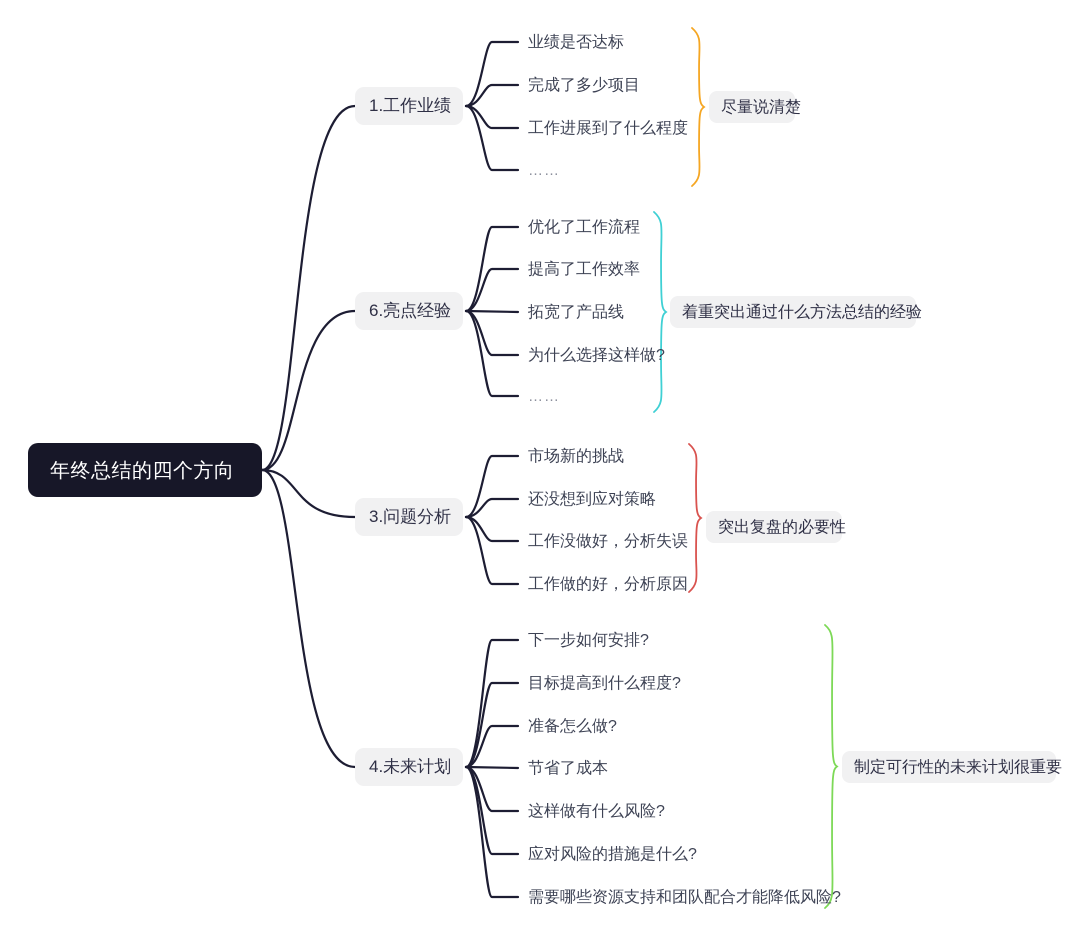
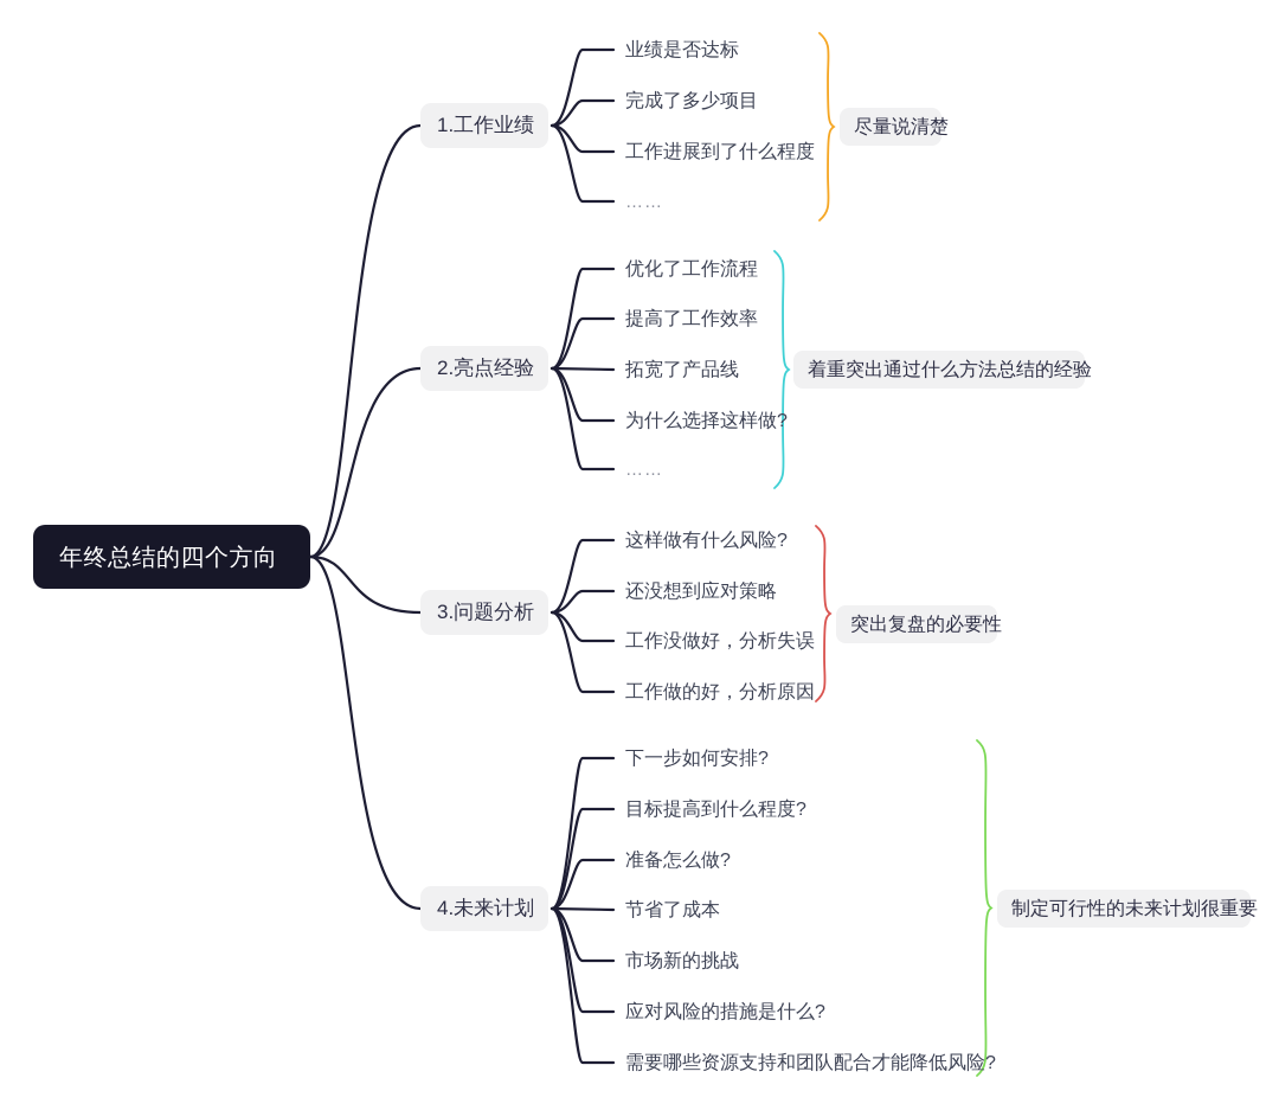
  年终总结的四个方向
  1.工作业绩
  业绩是否达标
  完成了多少项目
  工作进展到了什么程度
  ……
  尽量说清楚
- 6.亮点经验
+ 2.亮点经验
  优化了工作流程
  提高了工作效率
  拓宽了产品线
  为什么选择这样做?
  ……
  着重突出通过什么方法总结的经验
  3.问题分析
- 市场新的挑战
+ 这样做有什么风险?
  还没想到应对策略
  工作没做好，分析失误
  工作做的好，分析原因
  突出复盘的必要性
  4.未来计划
  下一步如何安排?
  目标提高到什么程度?
  准备怎么做?
  节省了成本
- 这样做有什么风险?
+ 市场新的挑战
  应对风险的措施是什么?
  需要哪些资源支持和团队配合才能降低风险?
  制定可行性的未来计划很重要
